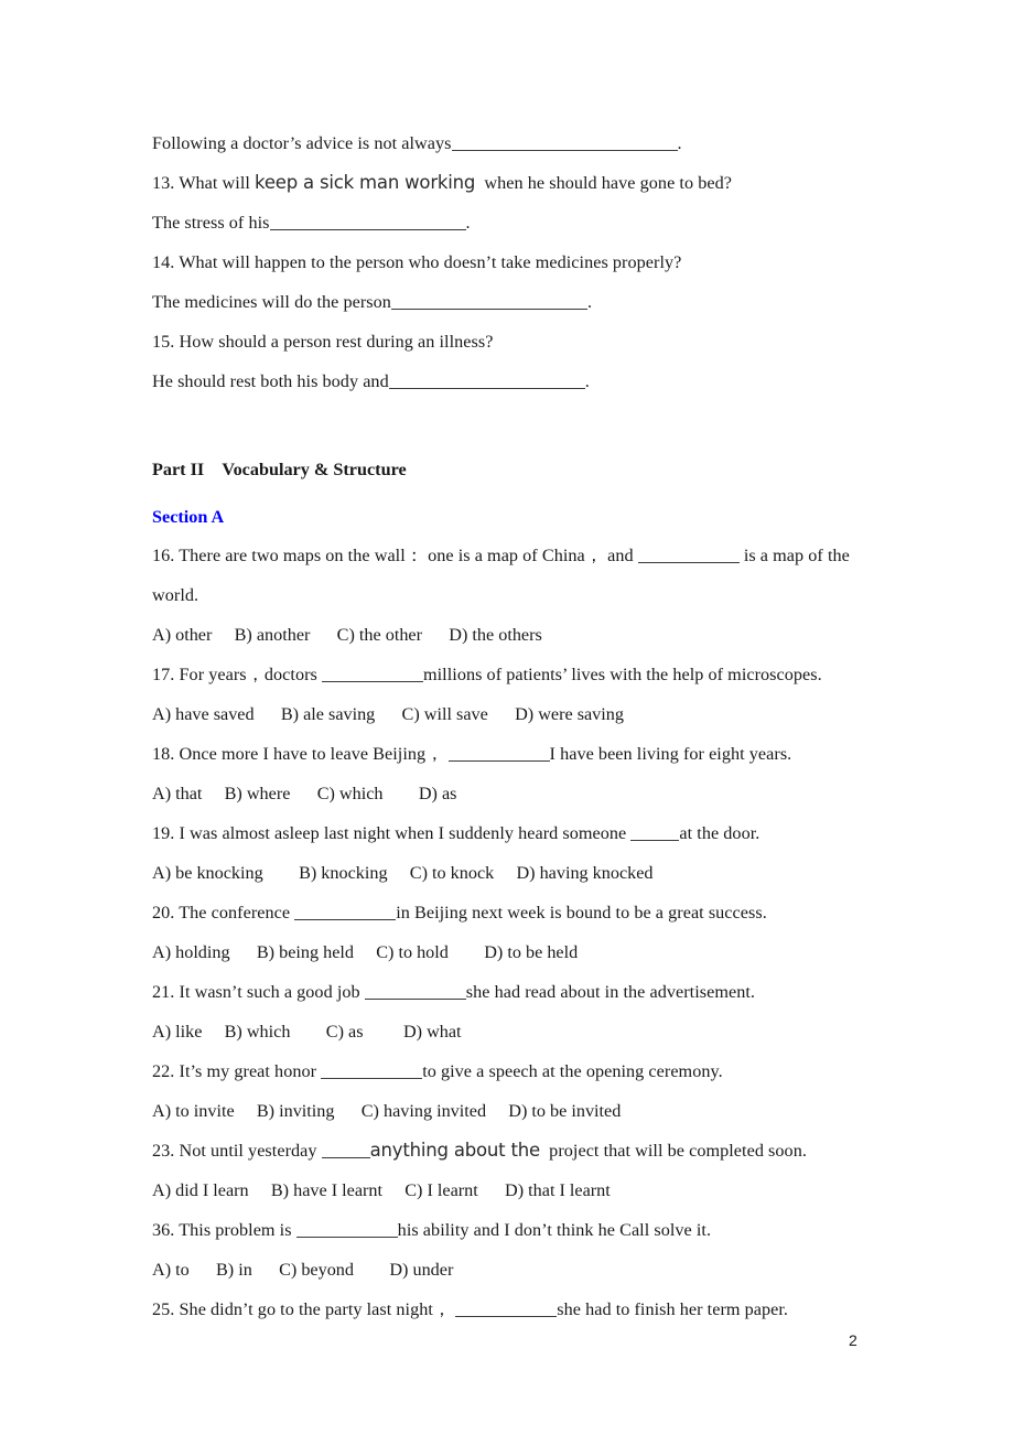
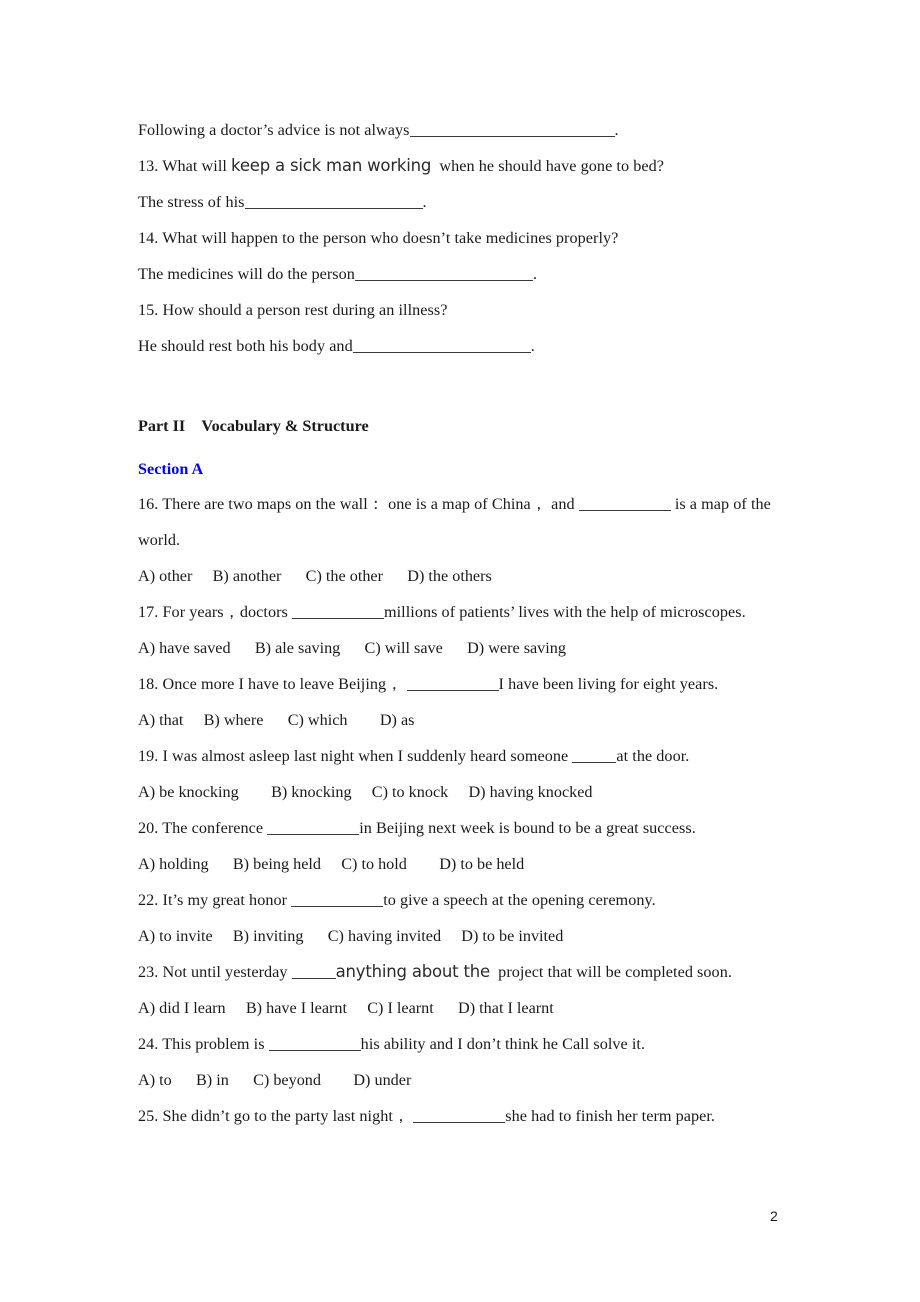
  Following a doctor’s advice is not always .
  13. What will keep a sick man working when he should have gone to bed?
  The stress of his .
  14. What will happen to the person who doesn’t take medicines properly?
  The medicines will do the person .
  15. How should a person rest during an illness?
  He should rest both his body and .
  Part II Vocabulary & Structure
  Section A
  16. There are two maps on the wall： one is a map of China， and is a map of the world.
  A) other B) another C) the other D) the others
  17. For years，doctors millions of patients’ lives with the help of microscopes.
  A) have saved B) ale saving C) will save D) were saving
  18. Once more I have to leave Beijing， I have been living for eight years.
  A) that B) where C) which D) as
  19. I was almost asleep last night when I suddenly heard someone at the door.
  A) be knocking B) knocking C) to knock D) having knocked
  20. The conference in Beijing next week is bound to be a great success.
  A) holding B) being held C) to hold D) to be held
- 21. It wasn’t such a good job she had read about in the advertisement.
- A) like B) which C) as D) what
  22. It’s my great honor to give a speech at the opening ceremony.
  A) to invite B) inviting C) having invited D) to be invited
  23. Not until yesterday anything about the project that will be completed soon.
  A) did I learn B) have I learnt C) I learnt D) that I learnt
- 36. This problem is his ability and I don’t think he Call solve it.
+ 24. This problem is his ability and I don’t think he Call solve it.
  A) to B) in C) beyond D) under
  25. She didn’t go to the party last night， she had to finish her term paper.
  2
